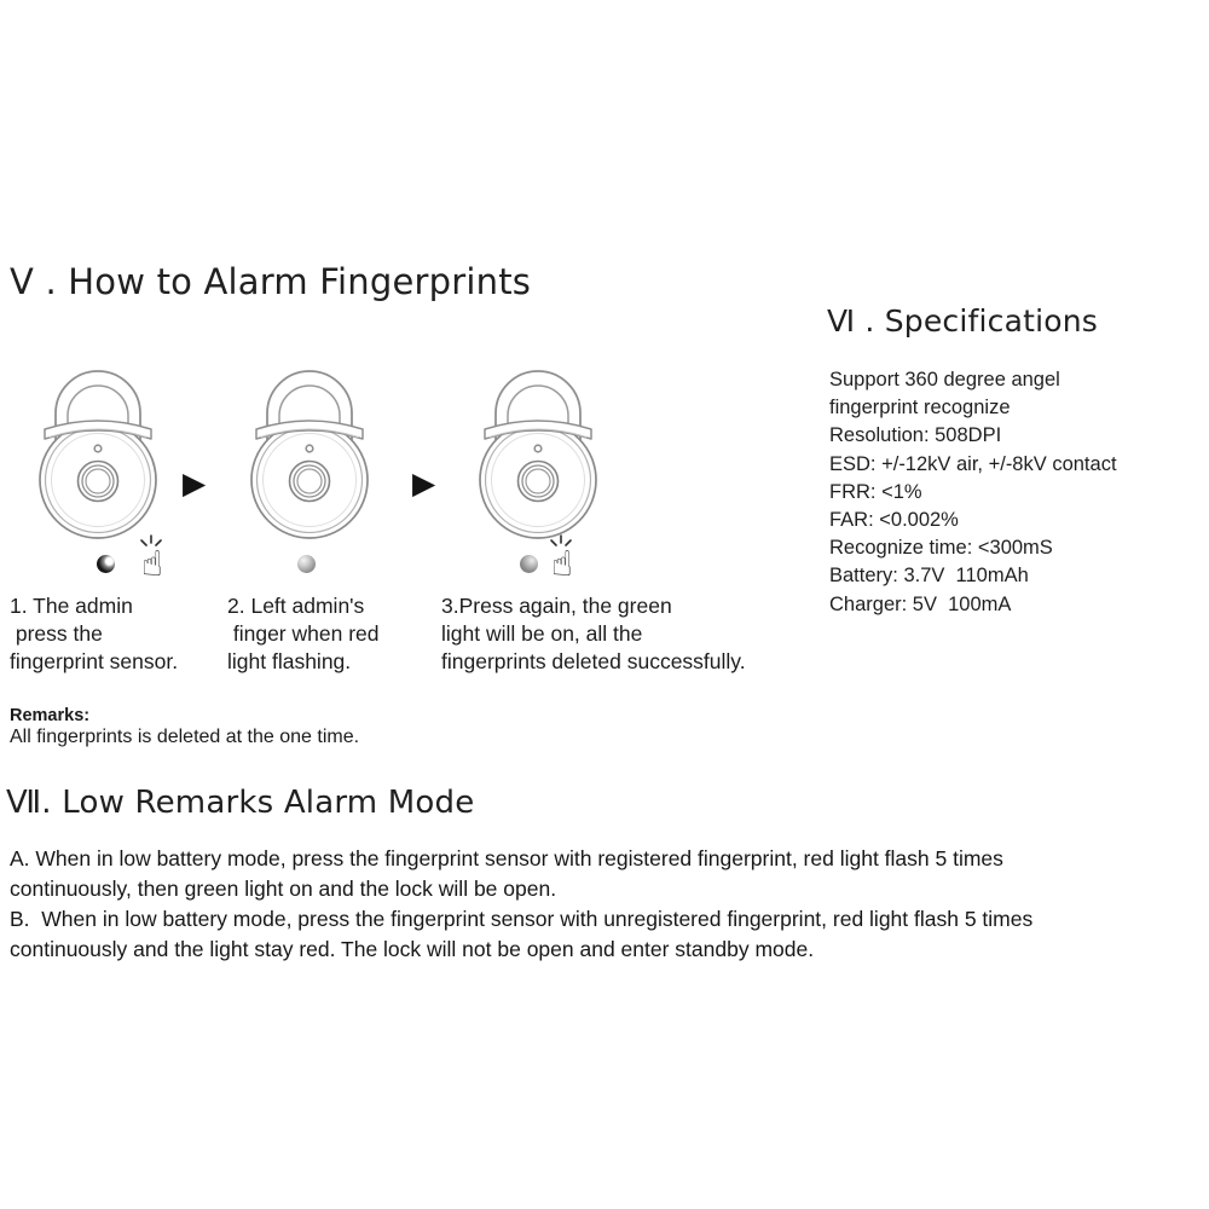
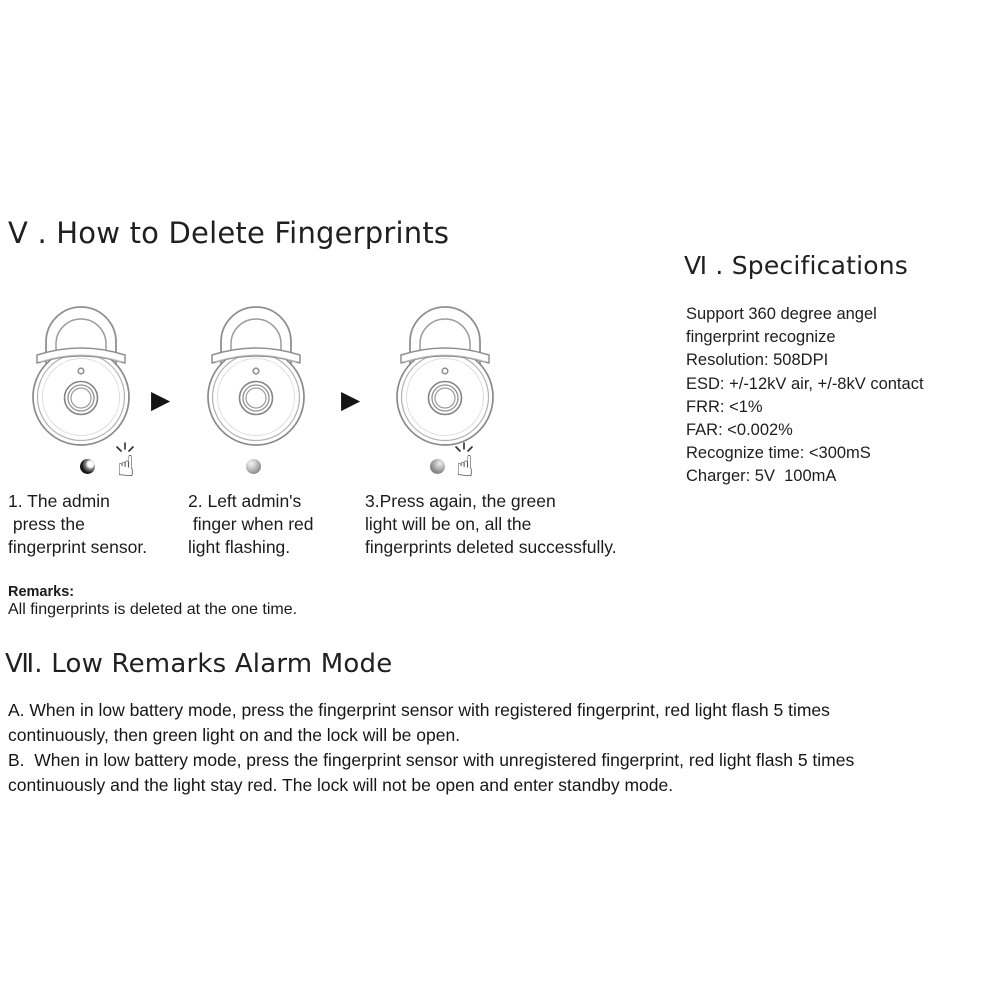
- Ⅴ . How to Alarm Fingerprints
+ Ⅴ . How to Delete Fingerprints
  ▶
  ▶
  ☝
  ☝
  1. The admin
  press the
  fingerprint sensor.
  2. Left admin's
  finger when red
  light flashing.
  3.Press again, the green
  light will be on, all the
  fingerprints deleted successfully.
  Ⅵ . Specifications
  Support 360 degree angel
  fingerprint recognize
  Resolution: 508DPI
  ESD: +/-12kV air, +/-8kV contact
  FRR: <1%
  FAR: <0.002%
  Recognize time: <300mS
- Battery: 3.7V 110mAh
  Charger: 5V 100mA
  Remarks:
  All fingerprints is deleted at the one time.
  Ⅶ. Low Remarks Alarm Mode
  A. When in low battery mode, press the fingerprint sensor with registered fingerprint, red light flash 5 times
  continuously, then green light on and the lock will be open.
  B. When in low battery mode, press the fingerprint sensor with unregistered fingerprint, red light flash 5 times
  continuously and the light stay red. The lock will not be open and enter standby mode.
